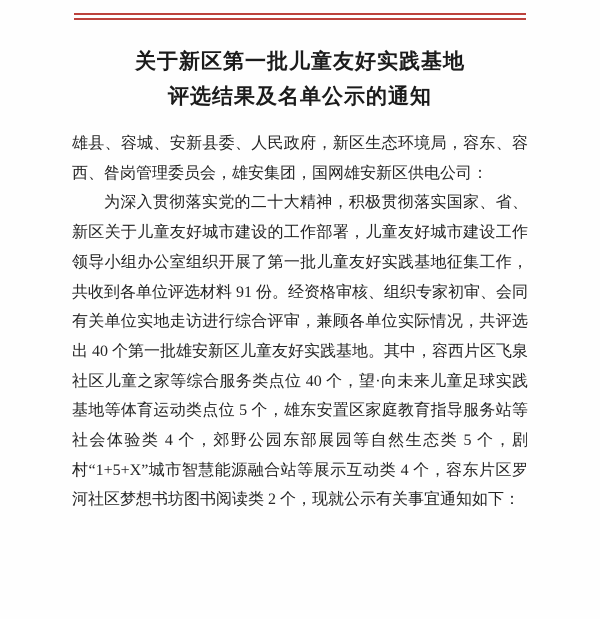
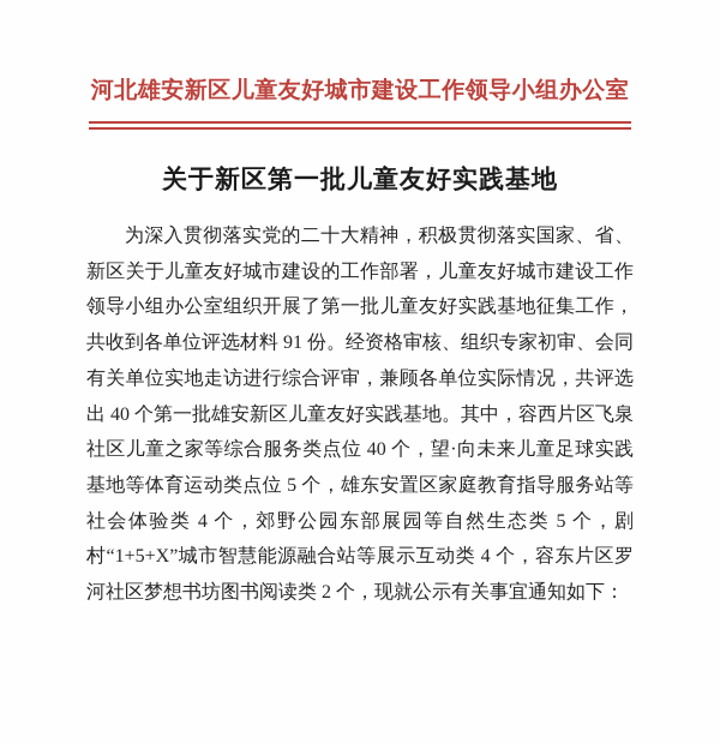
+ 河北雄安新区儿童友好城市建设工作领导小组办公室
  关于新区第一批儿童友好实践基地
- 评选结果及名单公示的通知
- 雄县、容城、安新县委、人民政府，新区生态环境局，容东、容西、昝岗管理委员会，雄安集团，国网雄安新区供电公司：
  为深入贯彻落实党的二十大精神，积极贯彻落实国家、省、新区关于儿童友好城市建设的工作部署，儿童友好城市建设工作领导小组办公室组织开展了第一批儿童友好实践基地征集工作，共收到各单位评选材料 91 份。经资格审核、组织专家初审、会同有关单位实地走访进行综合评审，兼顾各单位实际情况，共评选出 40 个第一批雄安新区儿童友好实践基地。其中，容西片区飞泉社区儿童之家等综合服务类点位 40 个，望·向未来儿童足球实践基地等体育运动类点位 5 个，雄东安置区家庭教育指导服务站等社会体验类 4 个，郊野公园东部展园等自然生态类 5 个，剧村“1+5+X”城市智慧能源融合站等展示互动类 4 个，容东片区罗河社区梦想书坊图书阅读类 2 个，现就公示有关事宜通知如下：
